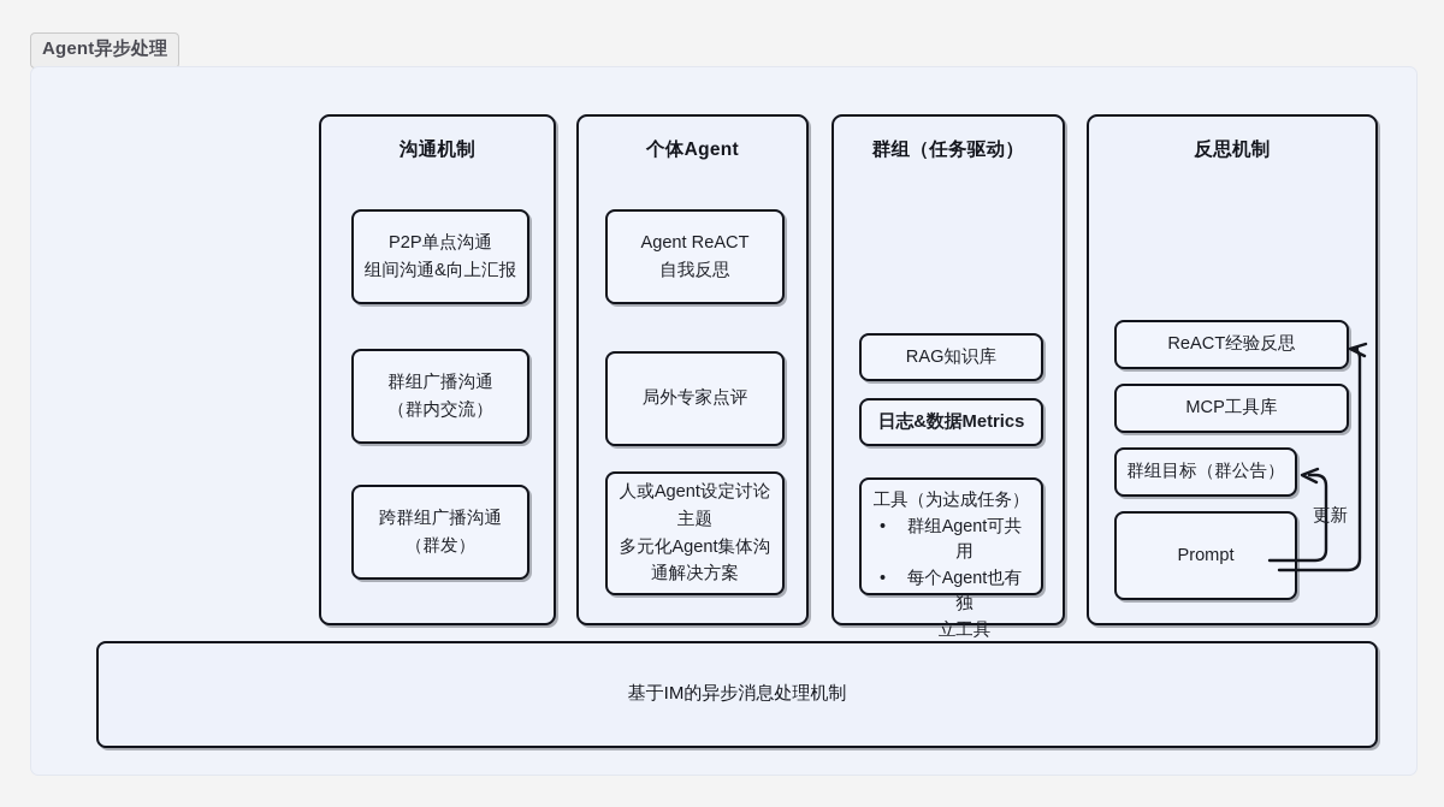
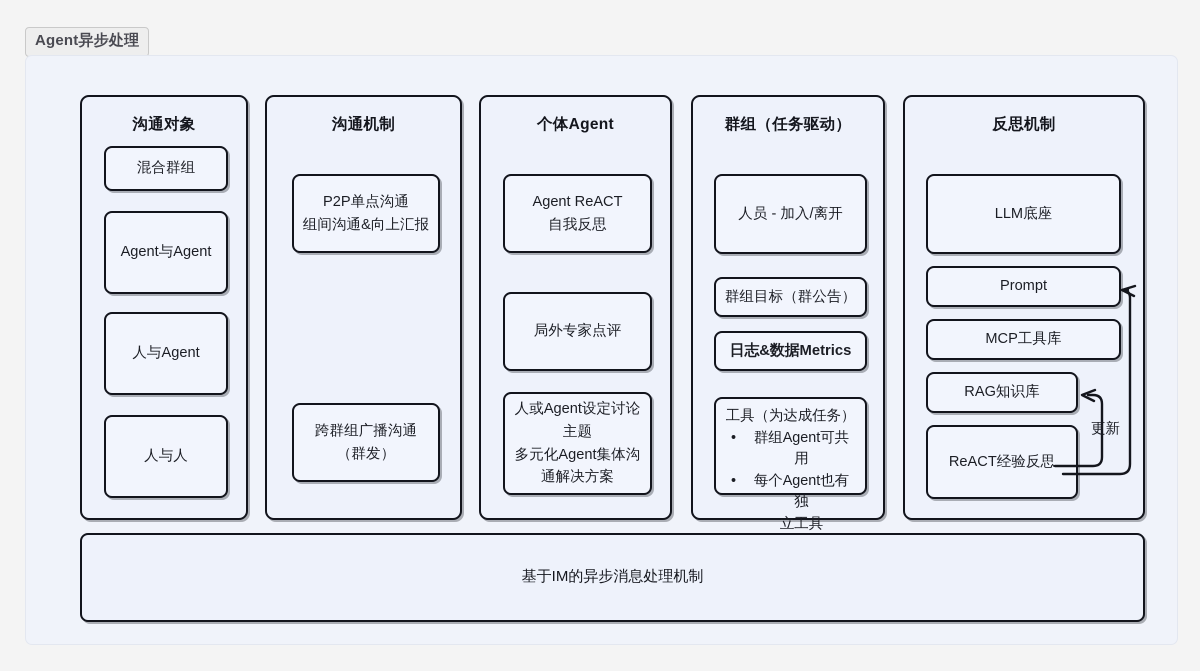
  Agent异步处理
+ 沟通对象
+ 混合群组
+ Agent与Agent
+ 人与Agent
+ 人与人
  沟通机制
  P2P单点沟通
  组间沟通&向上汇报
- 群组广播沟通
- （群内交流）
  跨群组广播沟通
  （群发）
  个体Agent
  Agent ReACT
  自我反思
  局外专家点评
  人或Agent设定讨论
  主题
  多元化Agent集体沟
  通解决方案
  群组（任务驱动）
+ 人员 - 加入/离开
- RAG知识库
+ 群组目标（群公告）
  日志&数据Metrics
  工具（为达成任务）
  •
  群组Agent可共用
  •
  每个Agent也有独
  立工具
  反思机制
+ LLM底座
- ReACT经验反思
+ Prompt
  MCP工具库
- 群组目标（群公告）
+ RAG知识库
- Prompt
+ ReACT经验反思
  更新
  基于IM的异步消息处理机制
